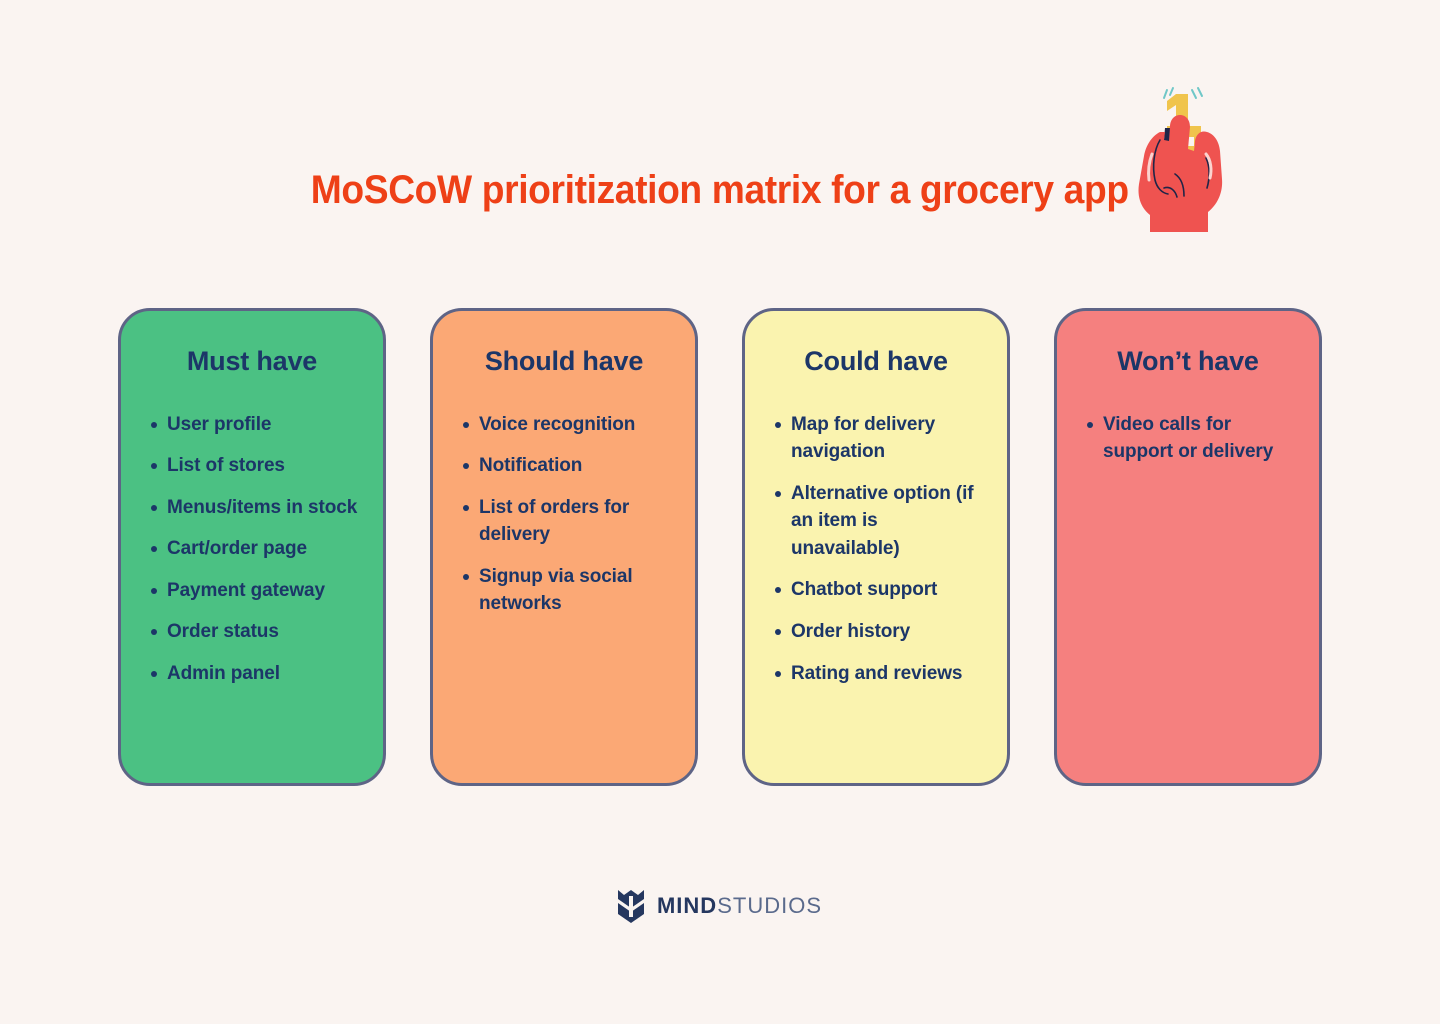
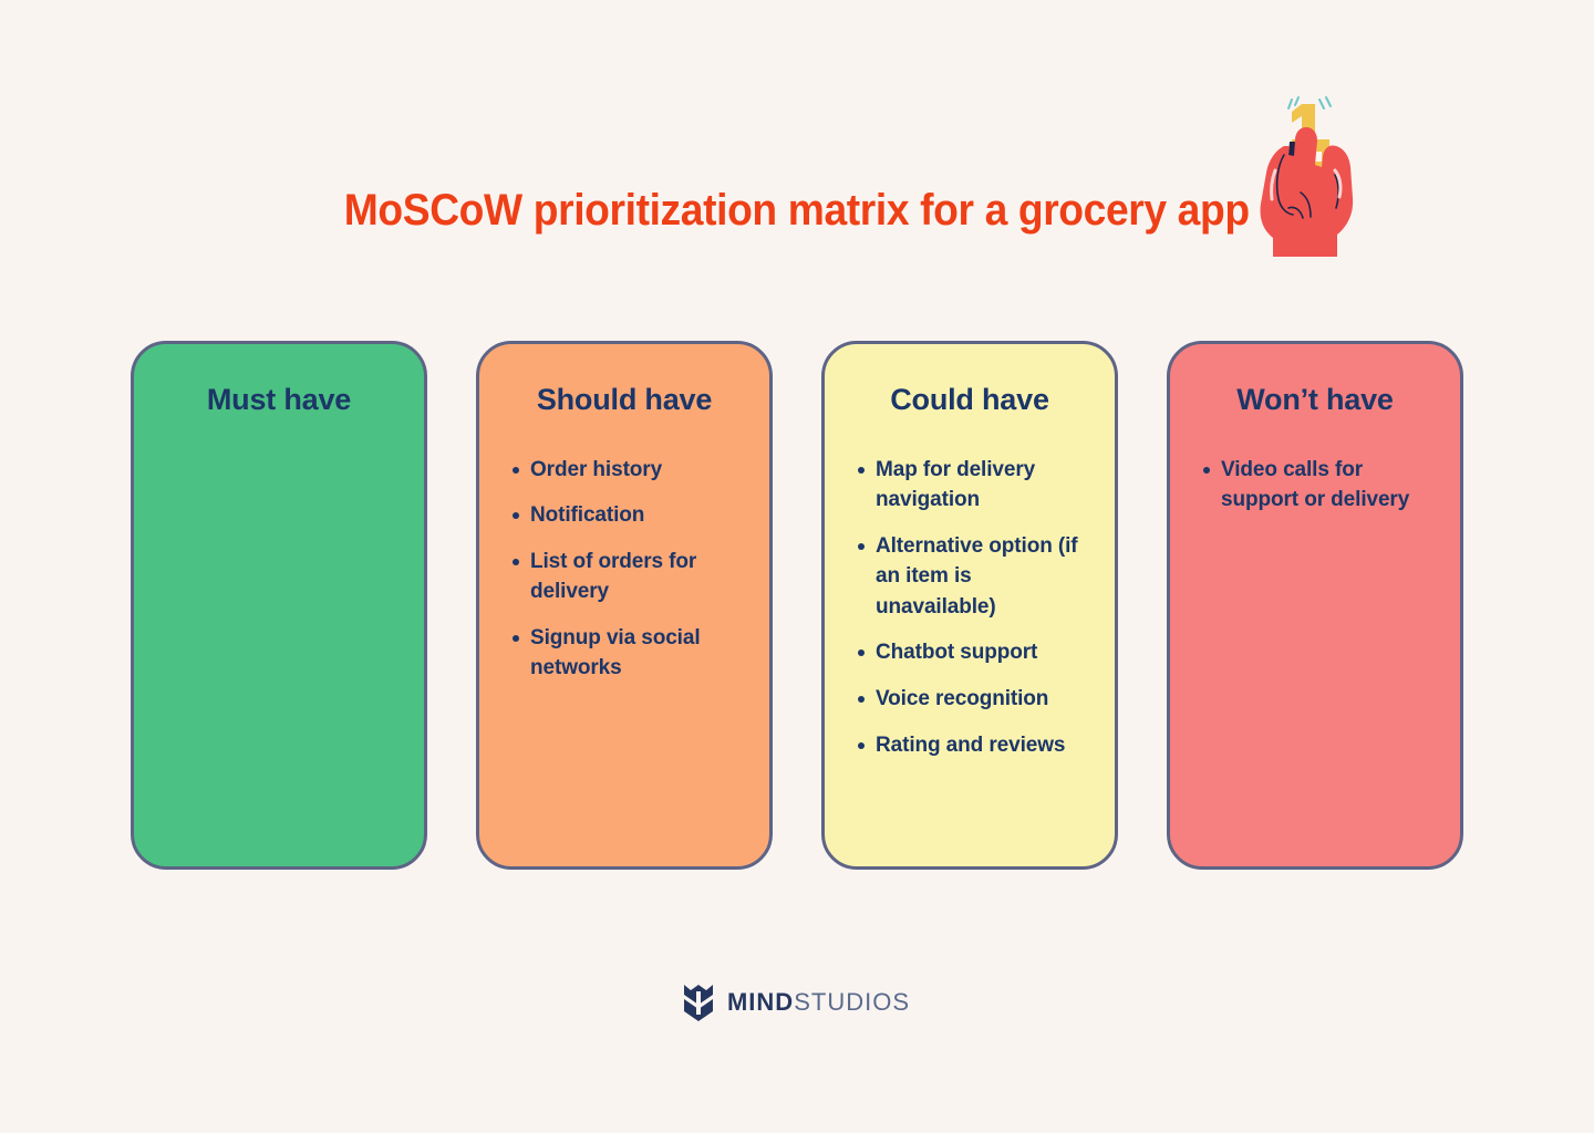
  MoSCoW prioritization matrix for a grocery app
  Must have
- User profile
- List of stores
- Menus/items in stock
- Cart/order page
- Payment gateway
- Order status
- Admin panel
  Should have
- Voice recognition
+ Order history
  Notification
  List of orders for delivery
  Signup via social networks
  Could have
  Map for delivery navigation
  Alternative option (if an item is unavailable)
  Chatbot support
- Order history
+ Voice recognition
  Rating and reviews
  Won’t have
  Video calls for support or delivery
  MINDSTUDIOS
